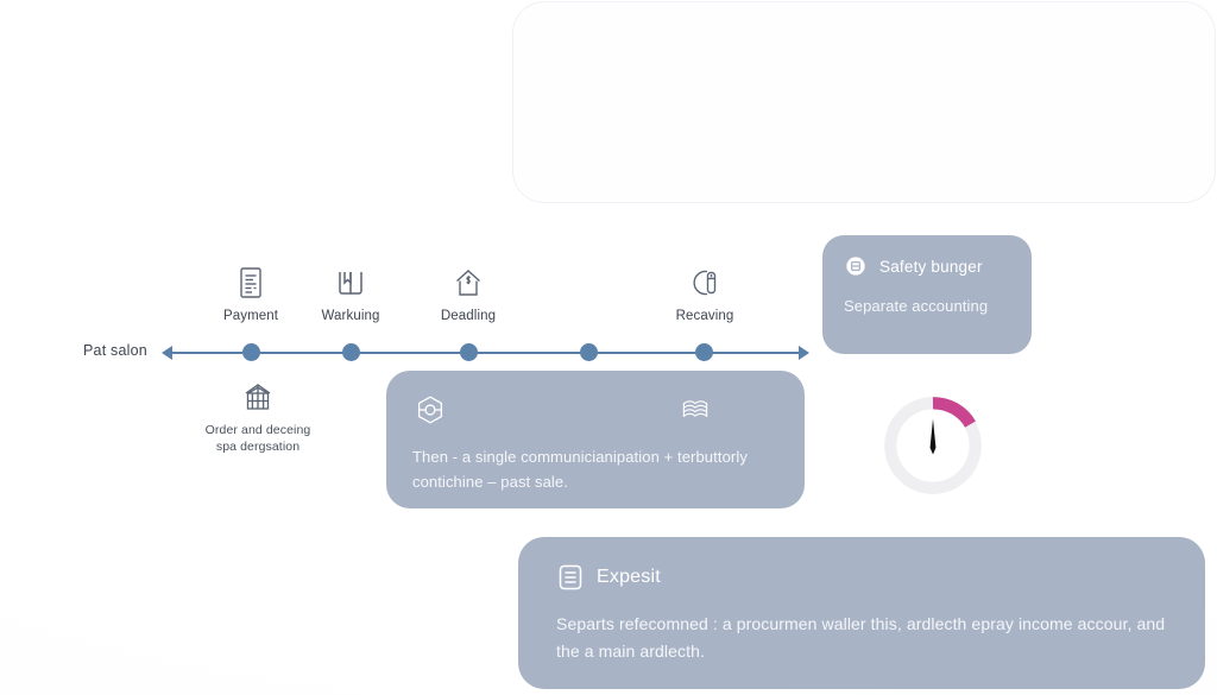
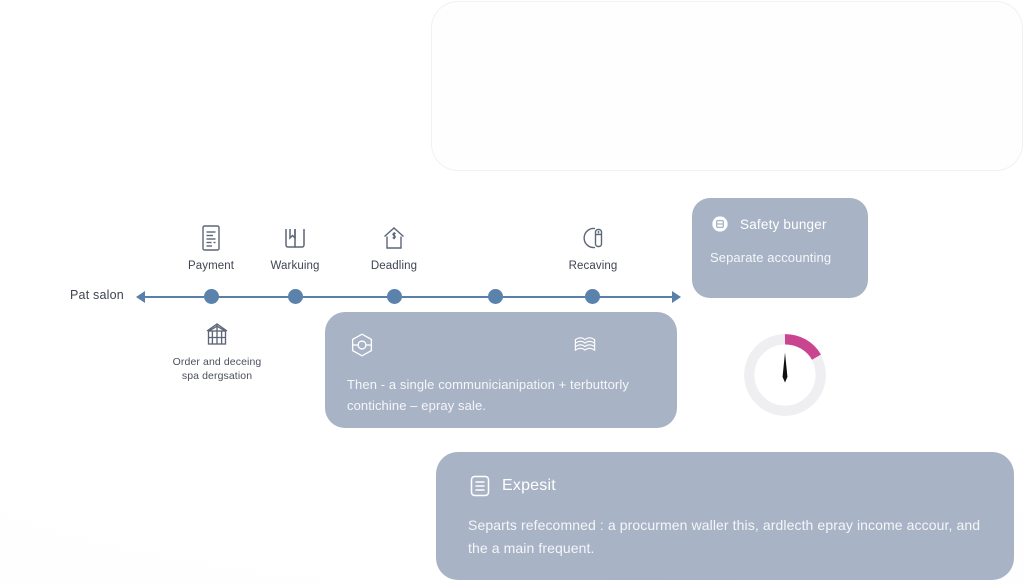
  Pat salon
  Payment
  Warkuing
  Deadling
  Recaving
  Order and deceing
  spa dergsation
  Safety bunger
  Separate accounting
- Then - a single communicianipation + terbuttorly contichine – past sale.
+ Then - a single communicianipation + terbuttorly contichine – epray sale.
  Expesit
- Separts refecomned : a procurmen waller this, ardlecth epray income accour, and the a main ardlecth.
+ Separts refecomned : a procurmen waller this, ardlecth epray income accour, and the a main frequent.
